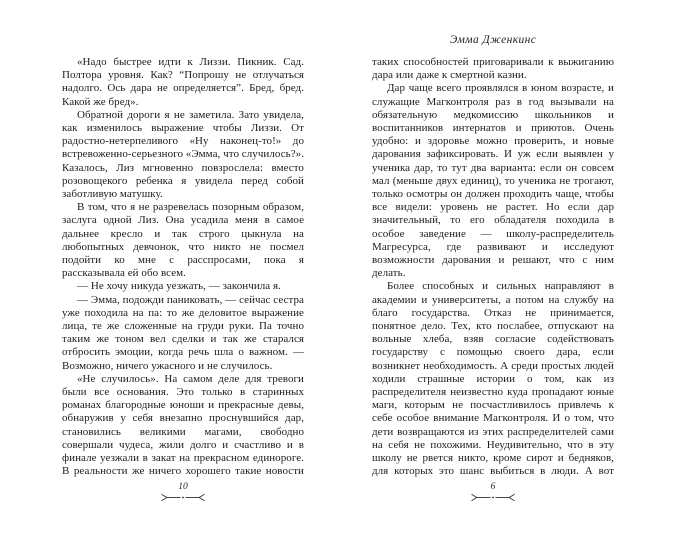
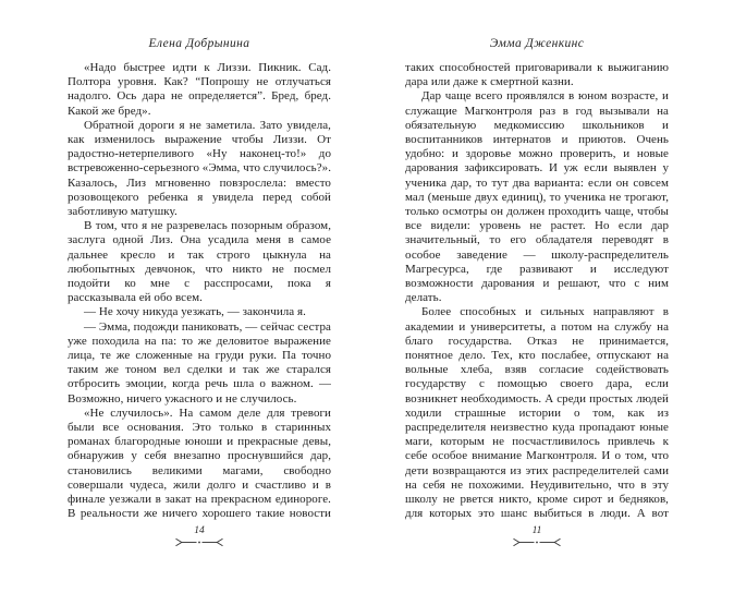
+ Елена Добрынина
  «Надо быстрее идти к Лиззи. Пикник. Сад. Полтора уровня. Как? “Попрошу не отлучаться надолго. Ось дара не определяется”. Бред, бред. Какой же бред».
  Обратной дороги я не заметила. Зато увидела, как изменилось выражение чтобы Лиззи. От радостно-нетерпеливого «Ну наконец-то!» до встревоженно-серьезного «Эмма, что случилось?». Казалось, Лиз мгновенно повзрослела: вместо розовощекого ребенка я увидела перед собой заботливую матушку.
  В том, что я не разревелась позорным образом, заслуга одной Лиз. Она усадила меня в самое дальнее кресло и так строго цыкнула на любопытных девчонок, что никто не посмел подойти ко мне с расспросами, пока я рассказывала ей обо всем.
  — Не хочу никуда уезжать, — закончила я.
  — Эмма, подожди паниковать, — сейчас сестра уже походила на па: то же деловитое выражение лица, те же сложенные на груди руки. Па точно таким же тоном вел сделки и так же старался отбросить эмоции, когда речь шла о важном. — Возможно, ничего ужасного и не случилось.
  «Не случилось». На самом деле для тревоги были все основания. Это только в старинных романах благородные юноши и прекрасные девы, обнаружив у себя внезапно проснувшийся дар, становились великими магами, свободно совершали чудеса, жили долго и счастливо и в финале уезжали в закат на прекрасном единороге. В реальности же ничего хорошего такие новости
- 10
+ 14
  Эмма Дженкинс
  таких способностей приговаривали к выжиганию дара или даже к смертной казни.
- Дар чаще всего проявлялся в юном возрасте, и служащие Магконтроля раз в год вызывали на обязательную медкомиссию школьников и воспитанников интернатов и приютов. Очень удобно: и здоровье можно проверить, и новые дарования зафиксировать. И уж если выявлен у ученика дар, то тут два варианта: если он совсем мал (меньше двух единиц), то ученика не трогают, только осмотры он должен проходить чаще, чтобы все видели: уровень не растет. Но если дар значительный, то его обладателя походила в особое заведение — школу-распределитель Магресурса, где развивают и исследуют возможности дарования и решают, что с ним делать.
+ Дар чаще всего проявлялся в юном возрасте, и служащие Магконтроля раз в год вызывали на обязательную медкомиссию школьников и воспитанников интернатов и приютов. Очень удобно: и здоровье можно проверить, и новые дарования зафиксировать. И уж если выявлен у ученика дар, то тут два варианта: если он совсем мал (меньше двух единиц), то ученика не трогают, только осмотры он должен проходить чаще, чтобы все видели: уровень не растет. Но если дар значительный, то его обладателя переводят в особое заведение — школу-распределитель Магресурса, где развивают и исследуют возможности дарования и решают, что с ним делать.
  Более способных и сильных направляют в академии и университеты, а потом на службу на благо государства. Отказ не принимается, понятное дело. Тех, кто послабее, отпускают на вольные хлеба, взяв согласие содействовать государству с помощью своего дара, если возникнет необходимость. А среди простых людей ходили страшные истории о том, как из распределителя неизвестно куда пропадают юные маги, которым не посчастливилось привлечь к себе особое внимание Магконтроля. И о том, что дети возвращаются из этих распределителей сами на себя не похожими. Неудивительно, что в эту школу не рвется никто, кроме сирот и бедняков, для которых это шанс выбиться в люди. А вот
- 6
+ 11
